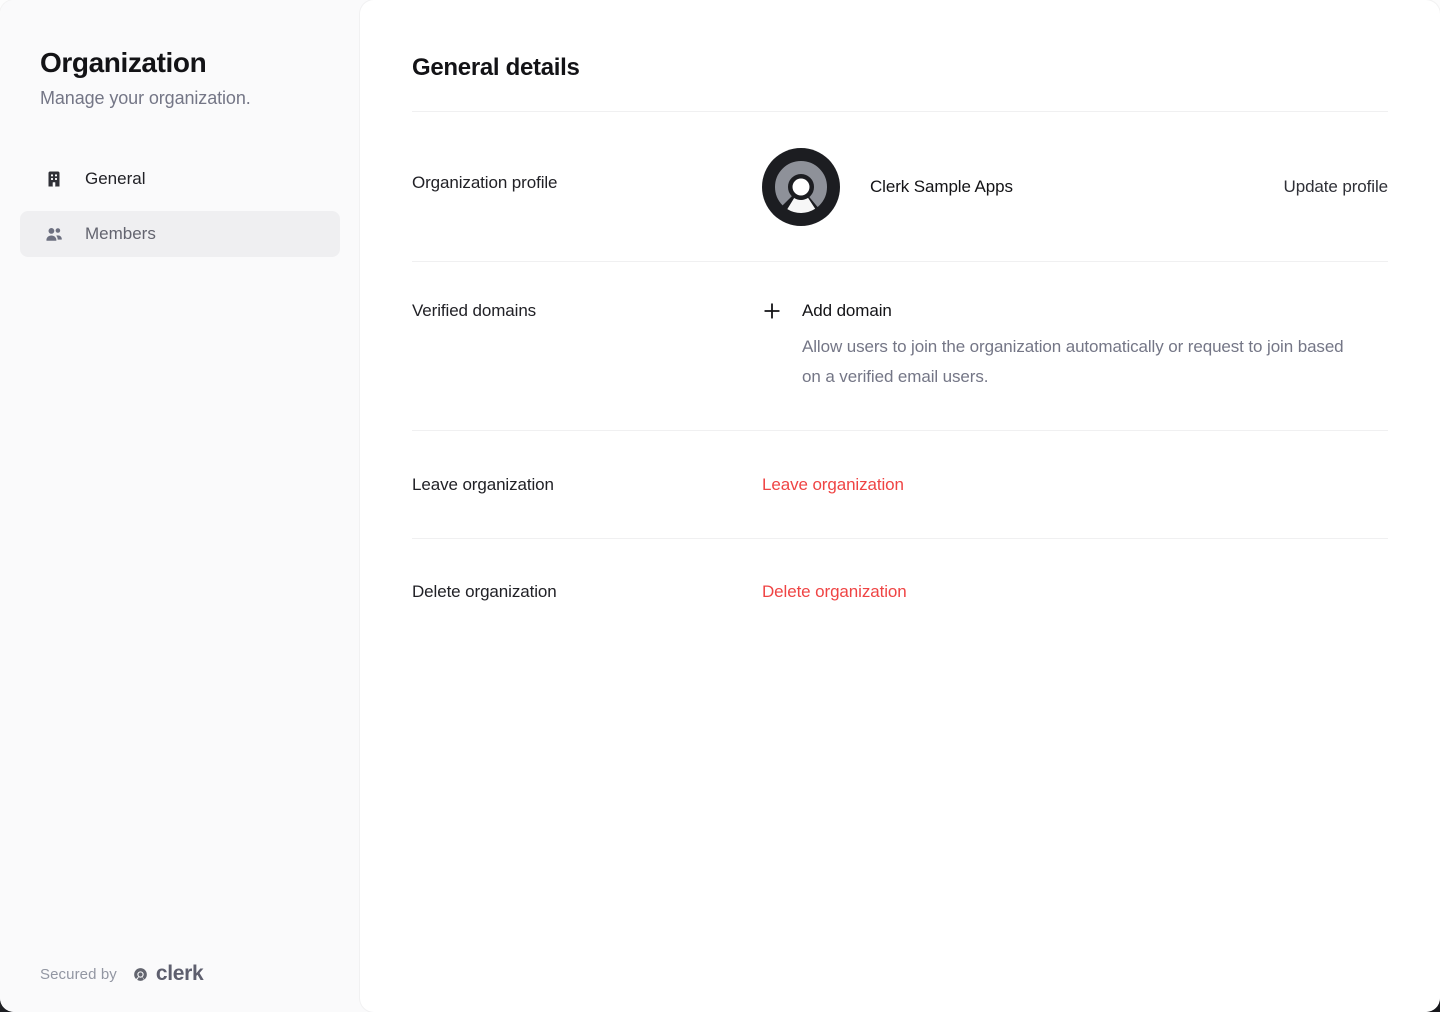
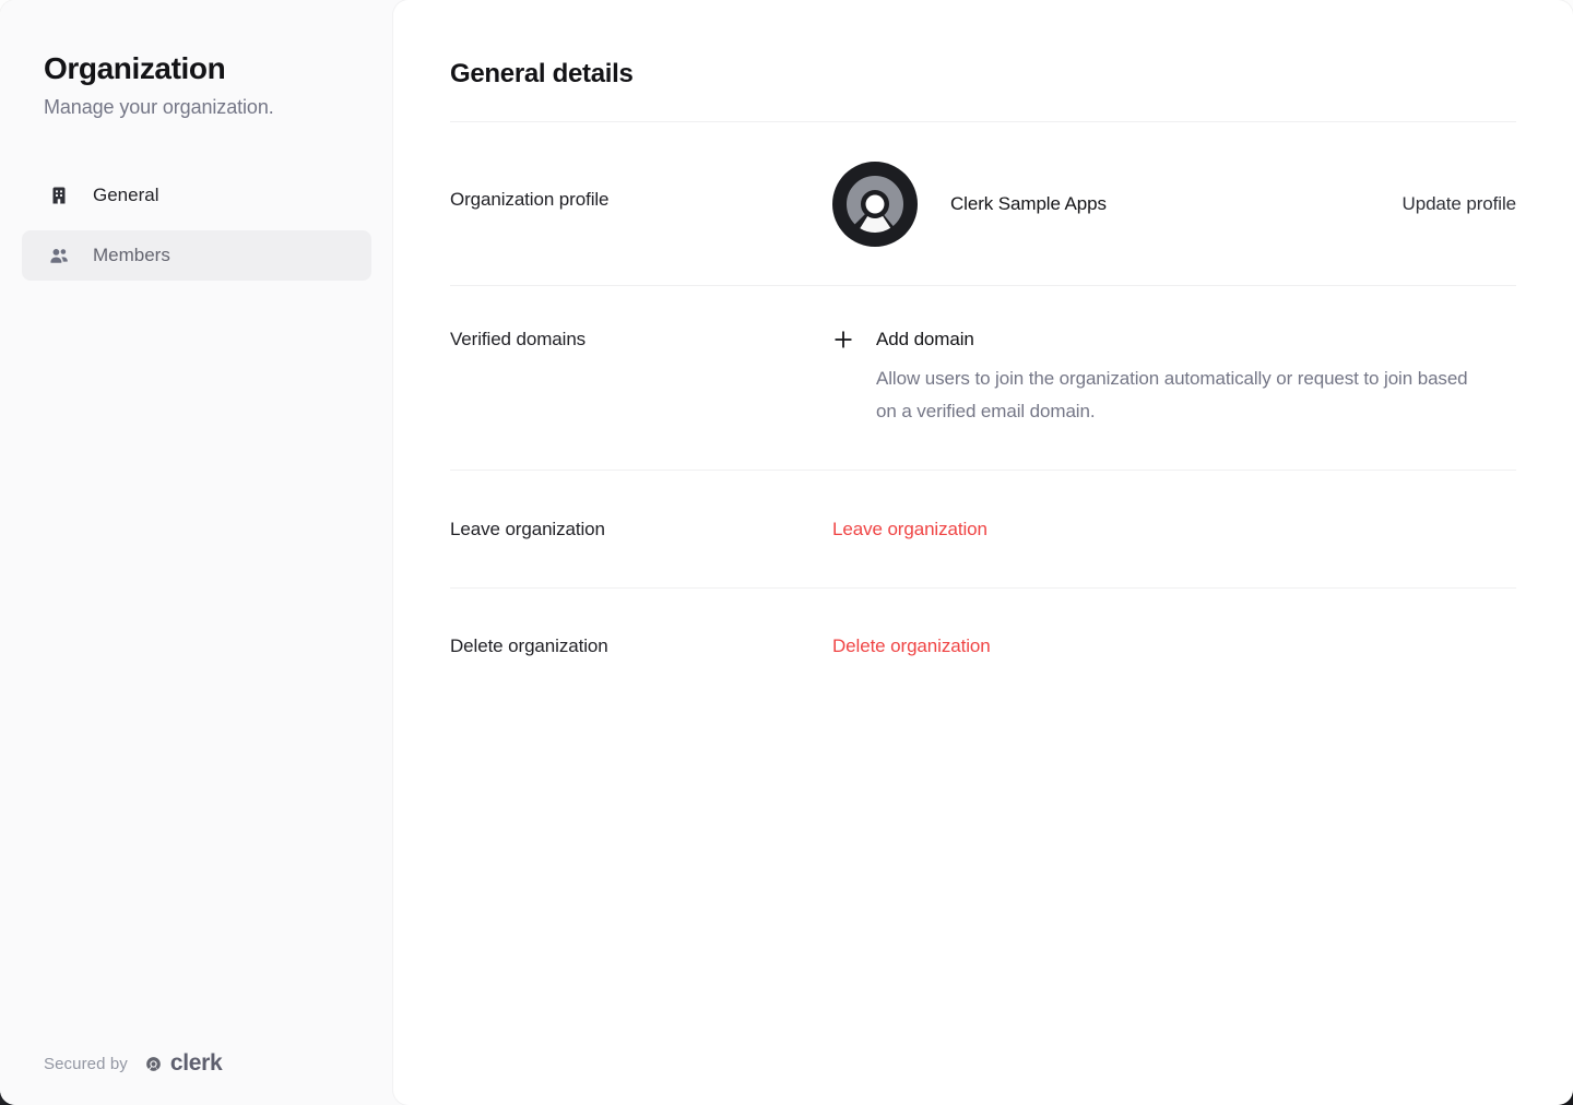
  Organization
  Manage your organization.
  General
  Members
  Secured by
  clerk
  General details
  Organization profile
  Clerk Sample Apps
  Update profile
  Verified domains
  Add domain
- Allow users to join the organization automatically or request to join based on a verified email users.
+ Allow users to join the organization automatically or request to join based on a verified email domain.
  Leave organization
  Leave organization
  Delete organization
  Delete organization
